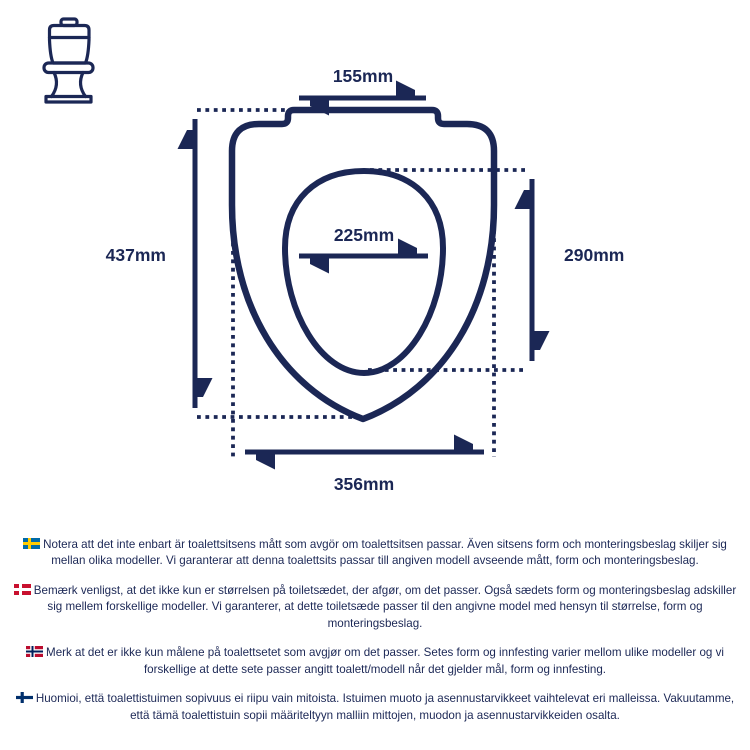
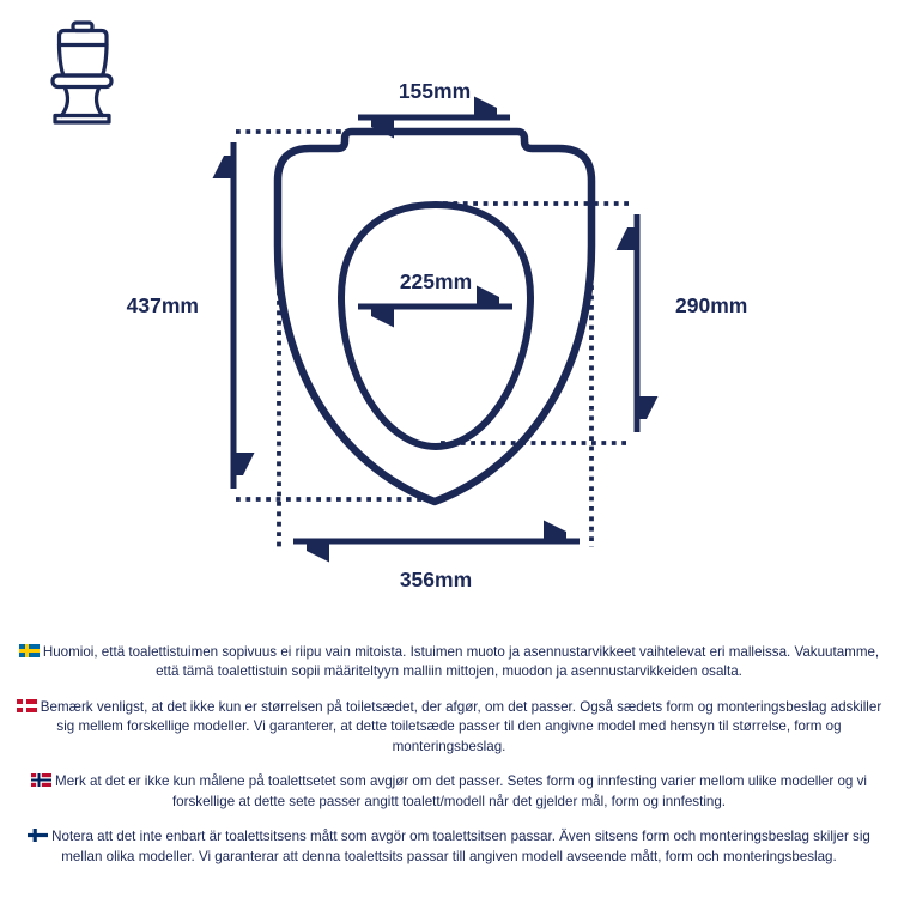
  155mm
  437mm
  225mm
  290mm
  356mm
- Notera att det inte enbart är toalettsitsens mått som avgör om toalettsitsen passar. Även sitsens form och monteringsbeslag skiljer sig mellan olika modeller. Vi garanterar att denna toalettsits passar till angiven modell avseende mått, form och monteringsbeslag.
+ Huomioi, että toalettistuimen sopivuus ei riipu vain mitoista. Istuimen muoto ja asennustarvikkeet vaihtelevat eri malleissa. Vakuutamme, että tämä toalettistuin sopii määriteltyyn malliin mittojen, muodon ja asennustarvikkeiden osalta.
  Bemærk venligst, at det ikke kun er størrelsen på toiletsædet, der afgør, om det passer. Også sædets form og monteringsbeslag adskiller sig mellem forskellige modeller. Vi garanterer, at dette toiletsæde passer til den angivne model med hensyn til størrelse, form og monteringsbeslag.
  Merk at det er ikke kun målene på toalettsetet som avgjør om det passer. Setes form og innfesting varier mellom ulike modeller og vi forskellige at dette sete passer angitt toalett/modell når det gjelder mål, form og innfesting.
- Huomioi, että toalettistuimen sopivuus ei riipu vain mitoista. Istuimen muoto ja asennustarvikkeet vaihtelevat eri malleissa. Vakuutamme, että tämä toalettistuin sopii määriteltyyn malliin mittojen, muodon ja asennustarvikkeiden osalta.
+ Notera att det inte enbart är toalettsitsens mått som avgör om toalettsitsen passar. Även sitsens form och monteringsbeslag skiljer sig mellan olika modeller. Vi garanterar att denna toalettsits passar till angiven modell avseende mått, form och monteringsbeslag.
